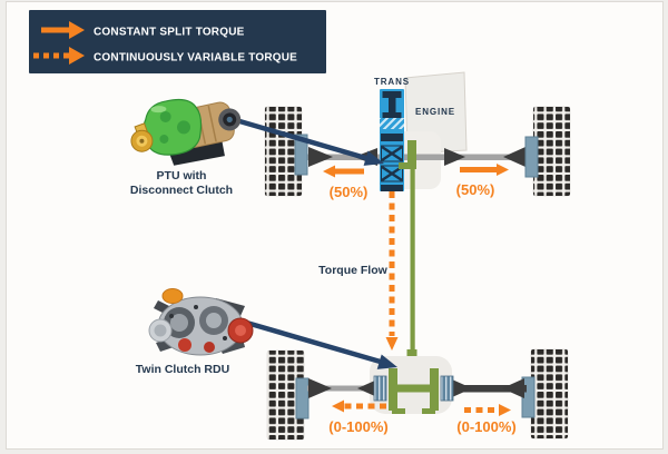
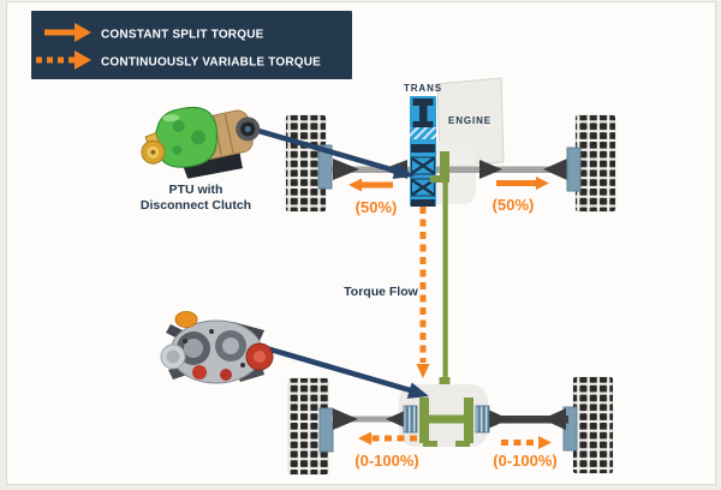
  CONSTANT SPLIT TORQUE
  CONTINUOUSLY VARIABLE TORQUE
  ENGINE
  TRANS
  PTU with
  Disconnect Clutch
- Twin Clutch RDU
  Torque Flow
  (50%)
  (50%)
  (0-100%)
  (0-100%)
